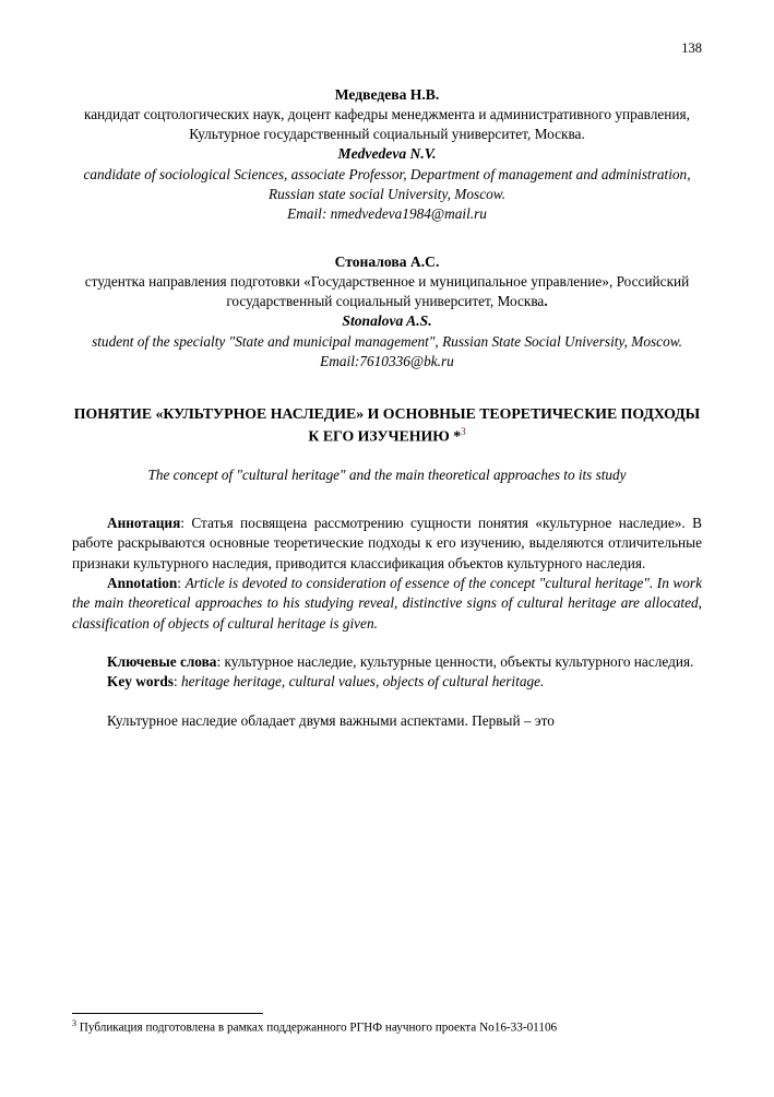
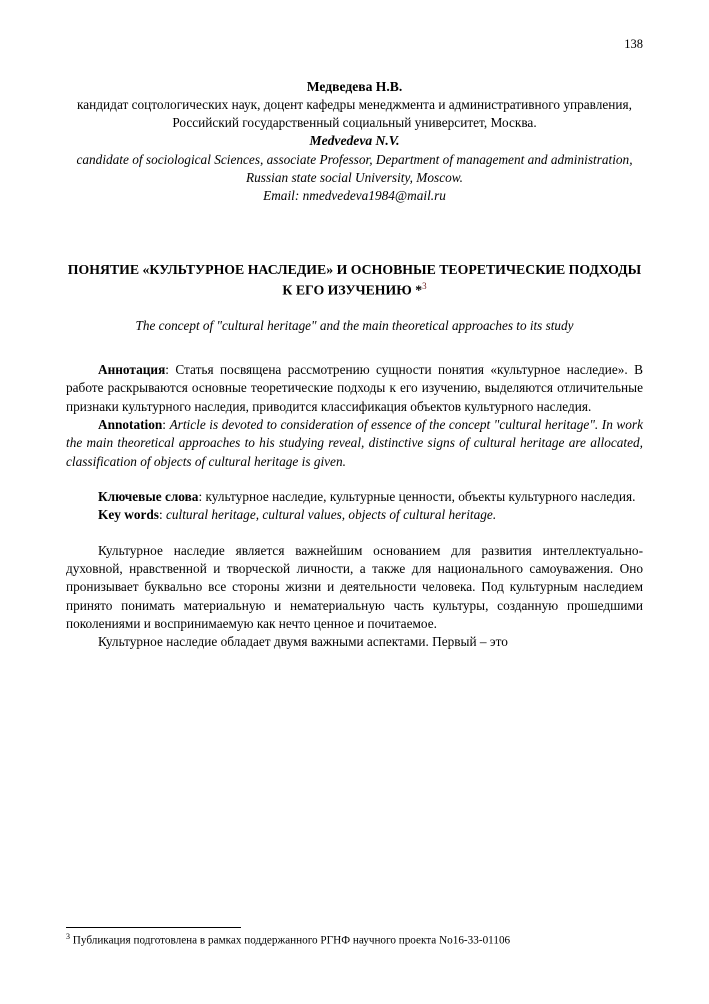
  138
  Медведева Н.В.
- кандидат соцтологических наук, доцент кафедры менеджмента и административного управления, Культурное государственный социальный университет, Москва.
+ кандидат соцтологических наук, доцент кафедры менеджмента и административного управления, Российский государственный социальный университет, Москва.
  Medvedeva N.V.
  candidate of sociological Sciences, associate Professor, Department of management and administration, Russian state social University, Moscow.
  Email: nmedvedeva1984@mail.ru
- Стоналова А.С.
- студентка направления подготовки «Государственное и муниципальное управление», Российский государственный социальный университет, Москва.
- Stonalova A.S.
- student of the specialty "State and municipal management", Russian State Social University, Moscow.
- Email:7610336@bk.ru
  ПОНЯТИЕ «КУЛЬТУРНОЕ НАСЛЕДИЕ» И ОСНОВНЫЕ ТЕОРЕТИЧЕСКИЕ ПОДХОДЫ К ЕГО ИЗУЧЕНИЮ *3
  The concept of "cultural heritage" and the main theoretical approaches to its study
  Аннотация: Статья посвящена рассмотрению сущности понятия «культурное наследие». В работе раскрываются основные теоретические подходы к его изучению, выделяются отличительные признаки культурного наследия, приводится классификация объектов культурного наследия.
  Annotation: Article is devoted to consideration of essence of the concept "cultural heritage". In work the main theoretical approaches to his studying reveal, distinctive signs of cultural heritage are allocated, classification of objects of cultural heritage is given.
  Ключевые слова: культурное наследие, культурные ценности, объекты культурного наследия.
- Key words: heritage heritage, cultural values, objects of cultural heritage.
+ Key words: cultural heritage, cultural values, objects of cultural heritage.
+ Культурное наследие является важнейшим основанием для развития интеллектуально-духовной, нравственной и творческой личности, а также для национального самоуважения. Оно пронизывает буквально все стороны жизни и деятельности человека. Под культурным наследием принято понимать материальную и нематериальную часть культуры, созданную прошедшими поколениями и воспринимаемую как нечто ценное и почитаемое.
  Культурное наследие обладает двумя важными аспектами. Первый – это
  3 Публикация подготовлена в рамках поддержанного РГНФ научного проекта No16-33-01106
